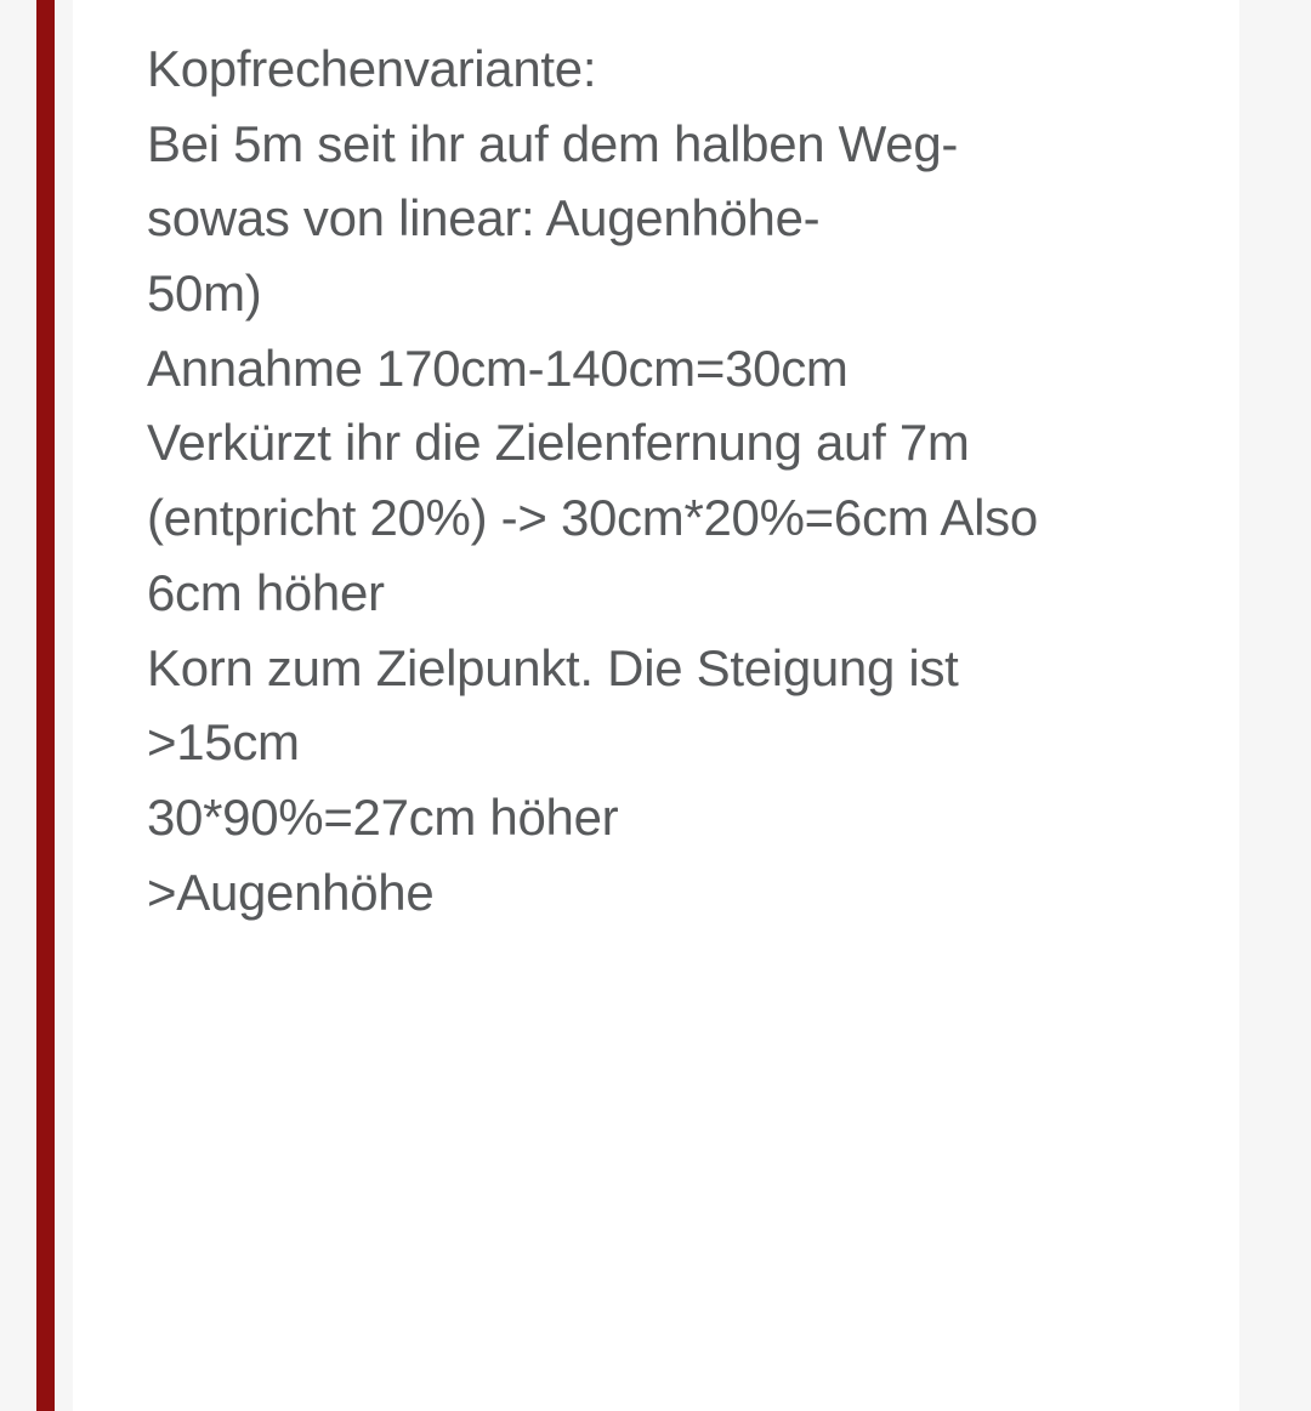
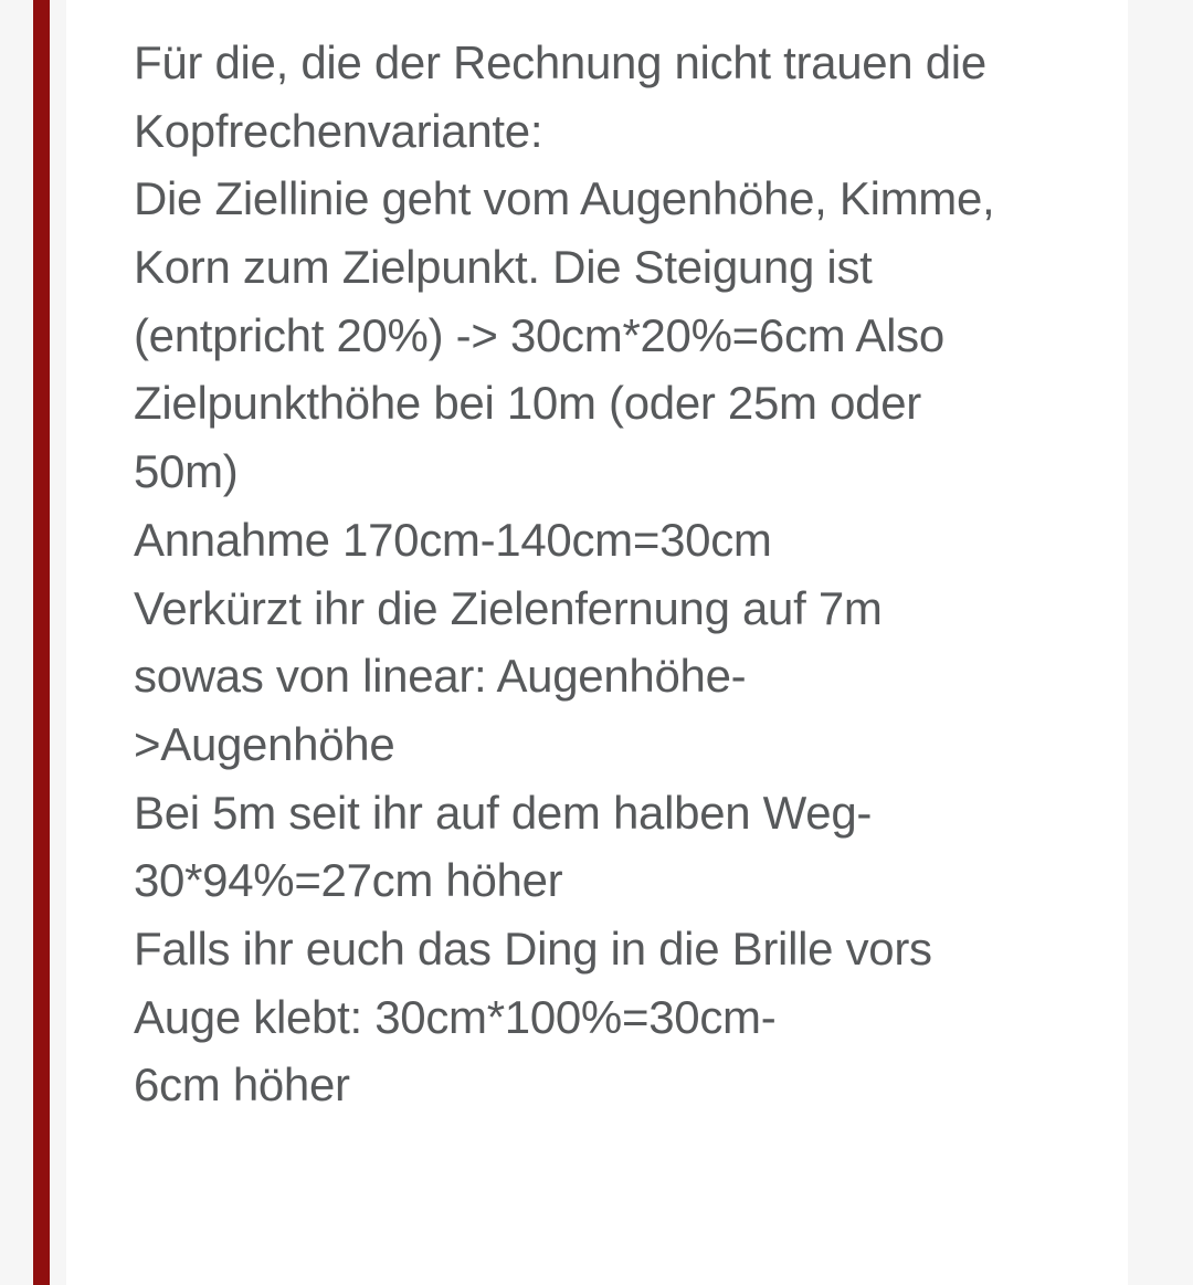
+ Für die, die der Rechnung nicht trauen die
  Kopfrechenvariante:
+ Die Ziellinie geht vom Augenhöhe, Kimme,
- Bei 5m seit ihr auf dem halben Weg-
+ Korn zum Zielpunkt. Die Steigung ist
- sowas von linear: Augenhöhe-
+ (entpricht 20%) -> 30cm*20%=6cm Also
+ Zielpunkthöhe bei 10m (oder 25m oder
  50m)
  Annahme 170cm-140cm=30cm
  Verkürzt ihr die Zielenfernung auf 7m
- (entpricht 20%) -> 30cm*20%=6cm Also
+ sowas von linear: Augenhöhe-
- 6cm höher
+ >Augenhöhe
- Korn zum Zielpunkt. Die Steigung ist
+ Bei 5m seit ihr auf dem halben Weg-
- >15cm
- 30*90%=27cm höher
+ 30*94%=27cm höher
+ Falls ihr euch das Ding in die Brille vors
+ Auge klebt: 30cm*100%=30cm-
- >Augenhöhe
+ 6cm höher
